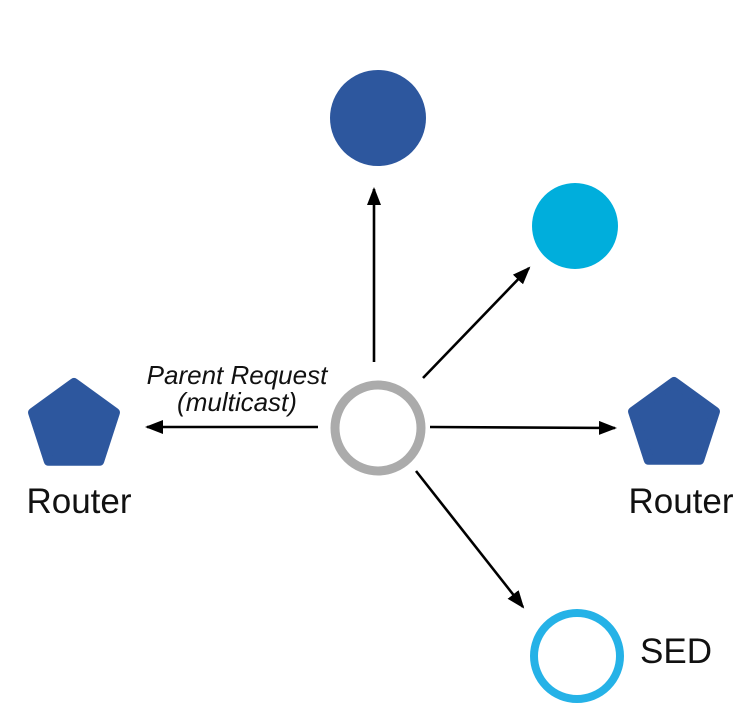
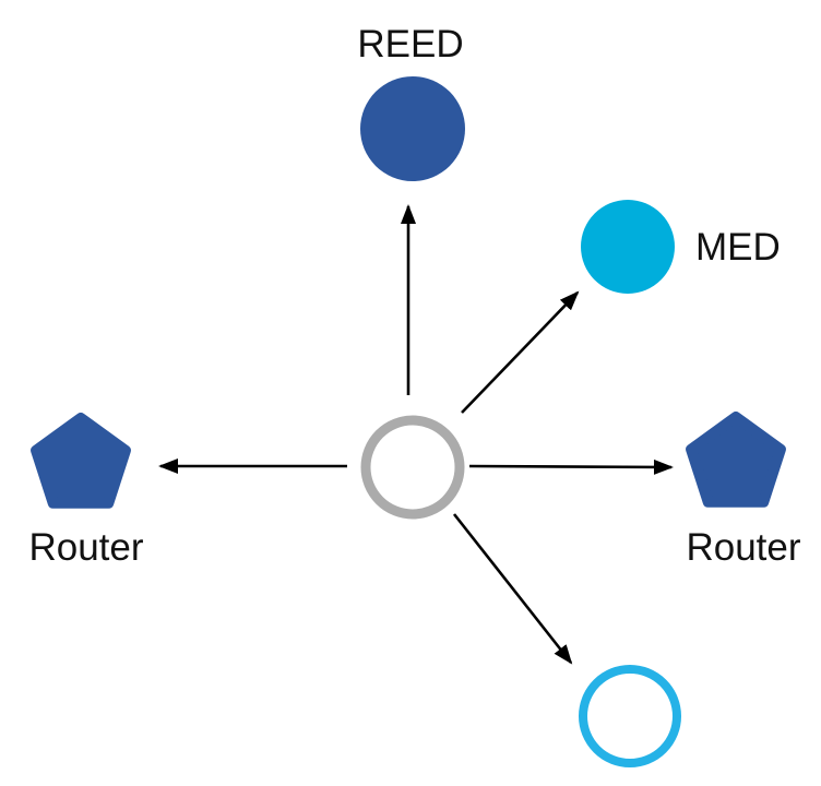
+ REED
+ MED
  Router
  Router
- SED
- Parent Request
- (multicast)
